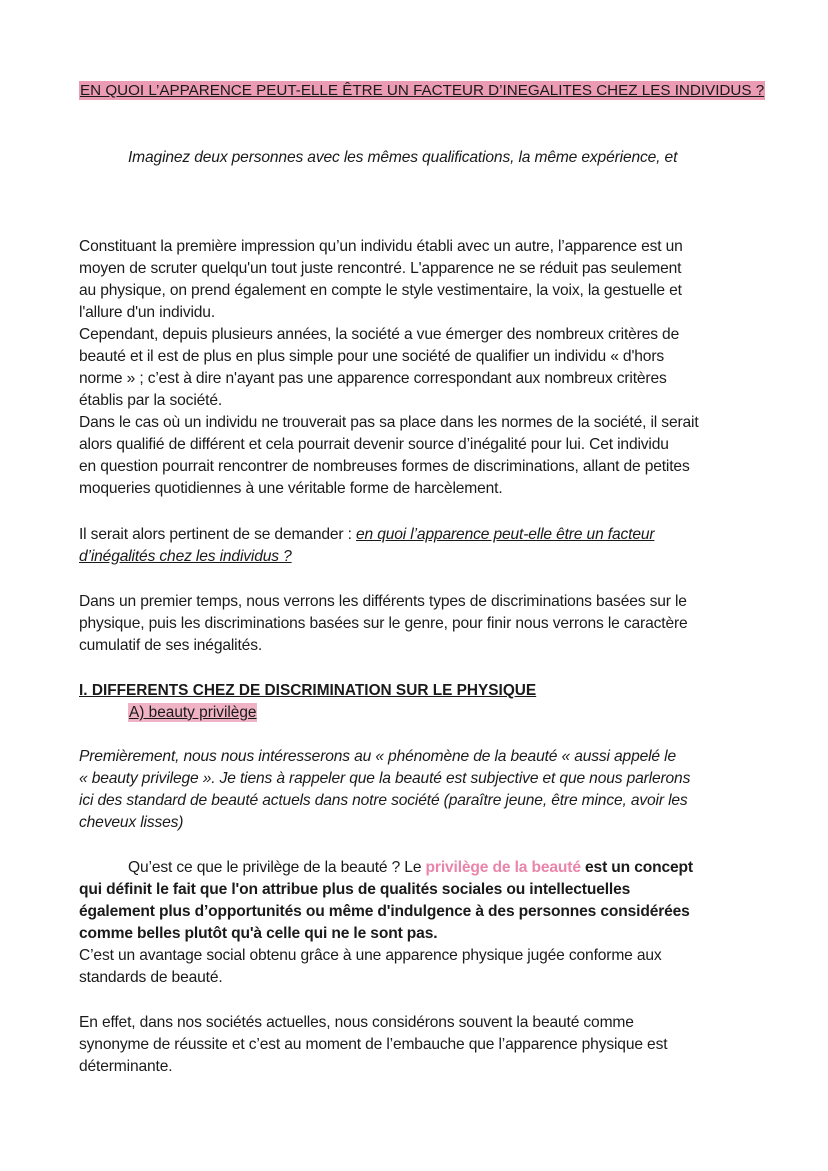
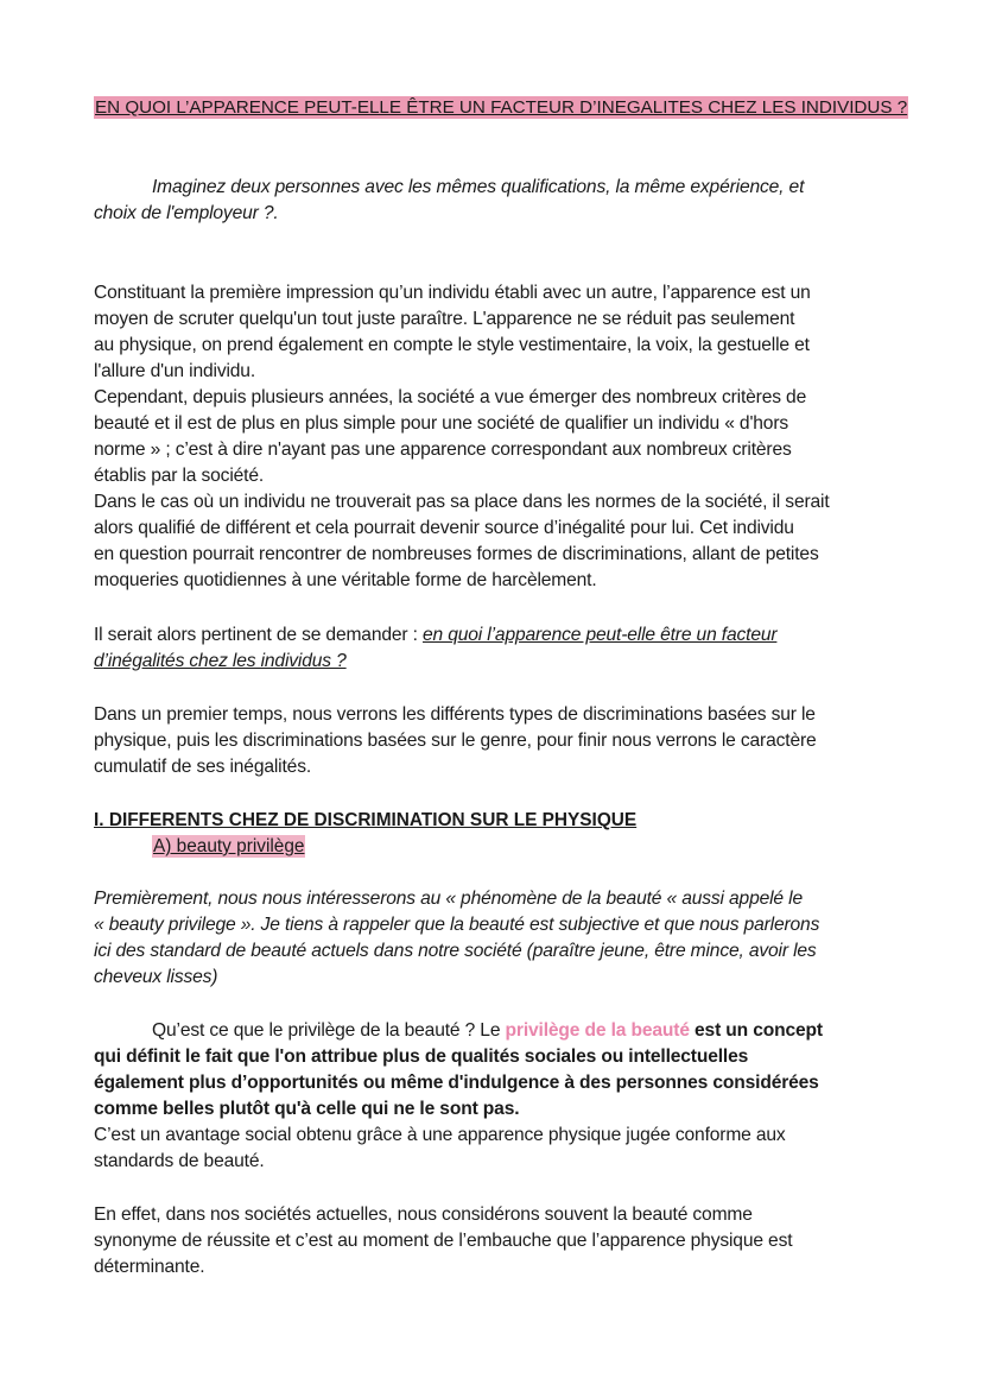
  EN QUOI L’APPARENCE PEUT-ELLE ÊTRE UN FACTEUR D’INEGALITES CHEZ LES INDIVIDUS ?
  Imaginez deux personnes avec les mêmes qualifications, la même expérience, et
+ choix de l'employeur ?.
  Constituant la première impression qu’un individu établi avec un autre, l’apparence est un
- moyen de scruter quelqu'un tout juste rencontré. L'apparence ne se réduit pas seulement
+ moyen de scruter quelqu'un tout juste paraître. L'apparence ne se réduit pas seulement
  au physique, on prend également en compte le style vestimentaire, la voix, la gestuelle et
  l'allure d'un individu.
  Cependant, depuis plusieurs années, la société a vue émerger des nombreux critères de
  beauté et il est de plus en plus simple pour une société de qualifier un individu « d'hors
  norme » ; c’est à dire n'ayant pas une apparence correspondant aux nombreux critères
  établis par la société.
  Dans le cas où un individu ne trouverait pas sa place dans les normes de la société, il serait
  alors qualifié de différent et cela pourrait devenir source d’inégalité pour lui. Cet individu
  en question pourrait rencontrer de nombreuses formes de discriminations, allant de petites
  moqueries quotidiennes à une véritable forme de harcèlement.
  Il serait alors pertinent de se demander : en quoi l’apparence peut-elle être un facteur
  d’inégalités chez les individus ?
  Dans un premier temps, nous verrons les différents types de discriminations basées sur le
  physique, puis les discriminations basées sur le genre, pour finir nous verrons le caractère
  cumulatif de ses inégalités.
  I. DIFFERENTS CHEZ DE DISCRIMINATION SUR LE PHYSIQUE
  A) beauty privilège
  Premièrement, nous nous intéresserons au « phénomène de la beauté « aussi appelé le
  « beauty privilege ». Je tiens à rappeler que la beauté est subjective et que nous parlerons
  ici des standard de beauté actuels dans notre société (paraître jeune, être mince, avoir les
  cheveux lisses)
  Qu’est ce que le privilège de la beauté ? Le privilège de la beauté est un concept
  qui définit le fait que l'on attribue plus de qualités sociales ou intellectuelles
  également plus d’opportunités ou même d'indulgence à des personnes considérées
  comme belles plutôt qu'à celle qui ne le sont pas.
  C’est un avantage social obtenu grâce à une apparence physique jugée conforme aux
  standards de beauté.
  En effet, dans nos sociétés actuelles, nous considérons souvent la beauté comme
  synonyme de réussite et c’est au moment de l’embauche que l’apparence physique est
  déterminante.
